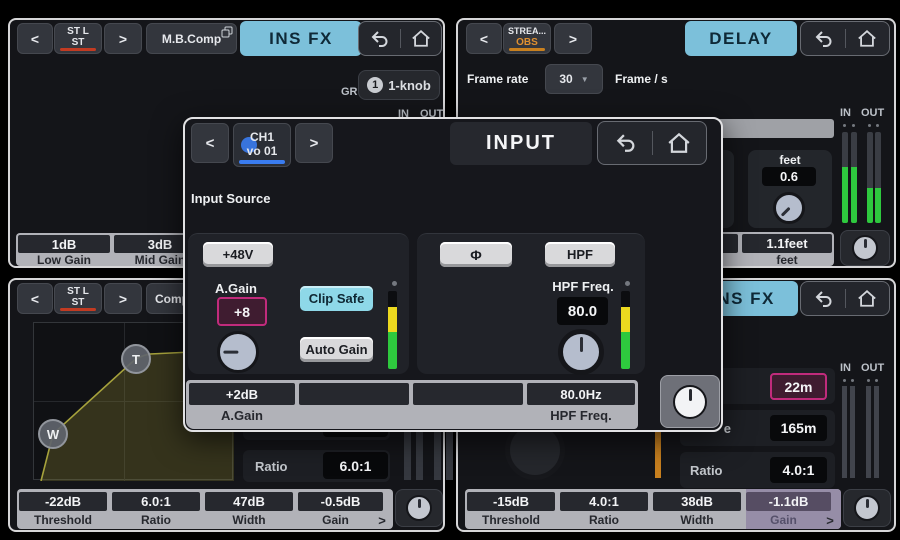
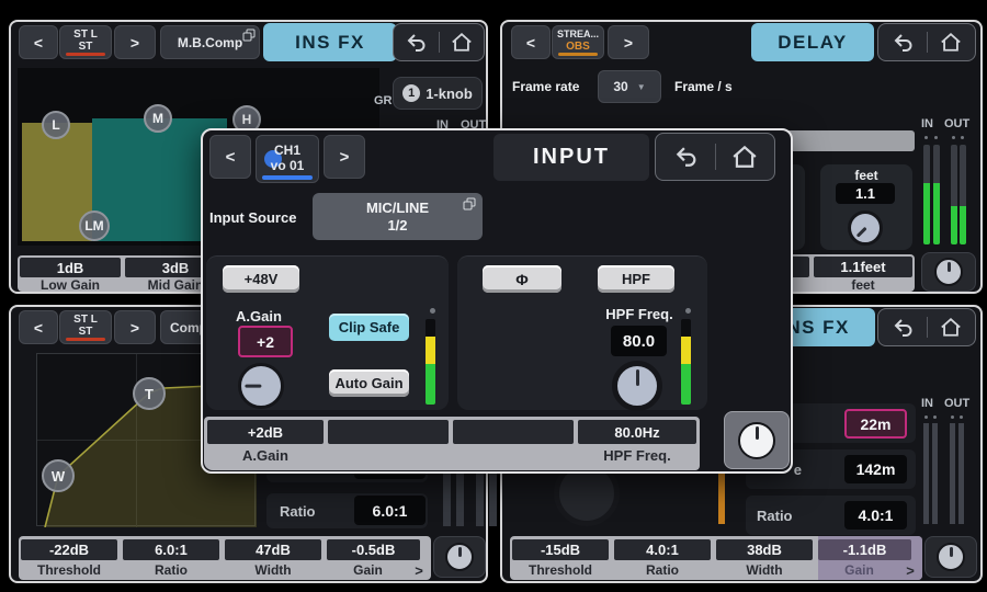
  <
  ST L
  ST
  >
  M.B.Comp
  INS FX
+ L
+ M
+ H
+ LM
  1
  1-knob
  GR
  IN
  OUT
  1dB
  Low Gain
  3dB
  Mid Gain
  <
  STREA...
  OBS
  >
  DELAY
  Frame rate
  30
  ▼
  Frame / s
  feet
- 0.6
+ 1.1
  IN
  OUT
  1.1feet
  feet
  <
  ST L
  ST
  >
  Com
  W
  T
  Ratio
  6.0:1
  -22dB
  Threshold
  6.0:1
  Ratio
  47dB
  Width
  -0.5dB
  Gain
  >
  NS FX
  22m
  e
- 165m
+ 142m
  Ratio
  4.0:1
  IN
  OUT
  -15dB
  Threshold
  4.0:1
  Ratio
  38dB
  Width
  -1.1dB
  Gain
  >
  <
  CH1
  vo 01
  >
  INPUT
  Input Source
+ MIC/LINE
+ 1/2
  +48V
  A.Gain
- +8
+ +2
  Clip Safe
  Auto Gain
  Φ
  HPF
  HPF Freq.
  80.0
  +2dB
  A.Gain
  80.0Hz
  HPF Freq.
